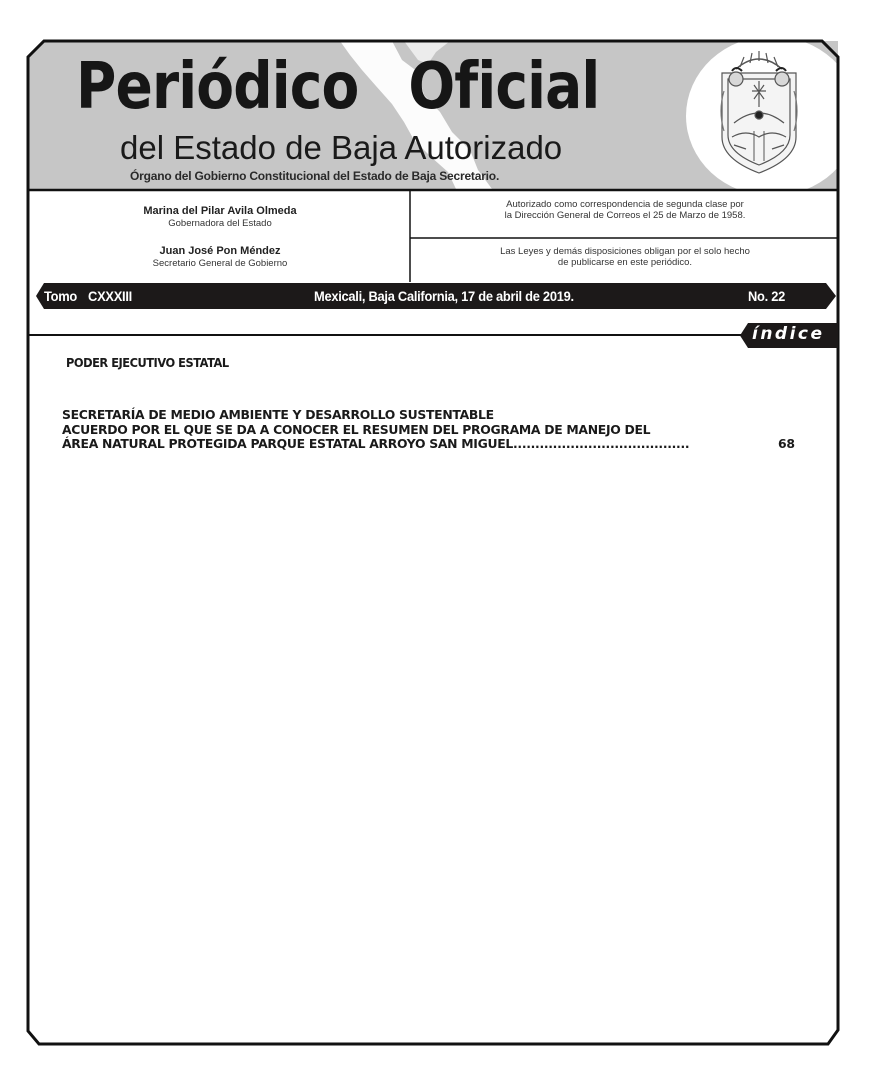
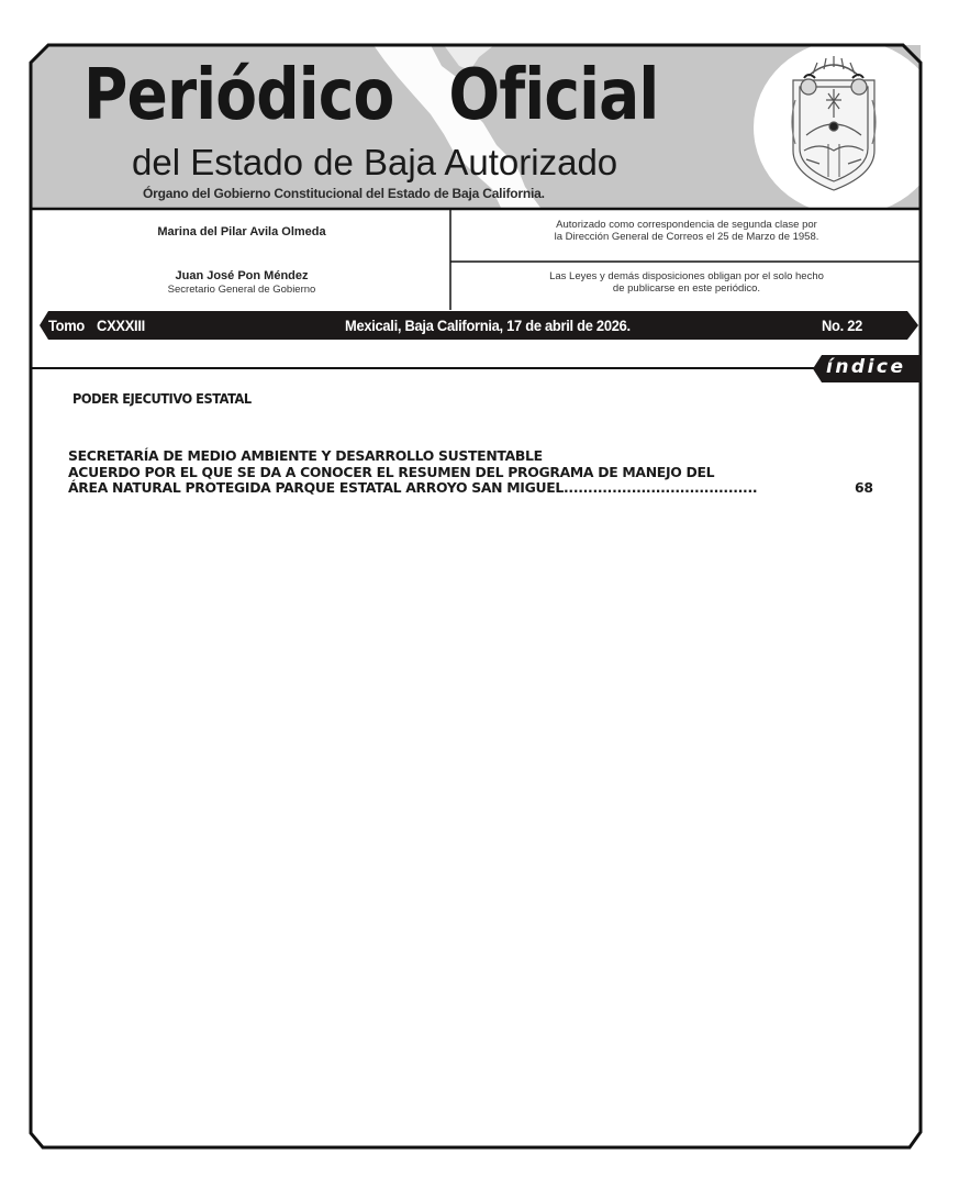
  Periódico Oficial
  del Estado de Baja Autorizado
- Órgano del Gobierno Constitucional del Estado de Baja Secretario.
+ Órgano del Gobierno Constitucional del Estado de Baja California.
  Marina del Pilar Avila Olmeda
- Gobernadora del Estado
  Juan José Pon Méndez
  Secretario General de Gobierno
  Autorizado como correspondencia de segunda clase por
  la Dirección General de Correos el 25 de Marzo de 1958.
  Las Leyes y demás disposiciones obligan por el solo hecho
  de publicarse en este periódico.
  Tomo CXXXIII
- Mexicali, Baja California, 17 de abril de 2019.
+ Mexicali, Baja California, 17 de abril de 2026.
  No. 22
  índice
  PODER EJECUTIVO ESTATAL
  SECRETARÍA DE MEDIO AMBIENTE Y DESARROLLO SUSTENTABLE
  ACUERDO POR EL QUE SE DA A CONOCER EL RESUMEN DEL PROGRAMA DE MANEJO DEL
  ÁREA NATURAL PROTEGIDA PARQUE ESTATAL ARROYO SAN MIGUEL
  ........................................
  68
